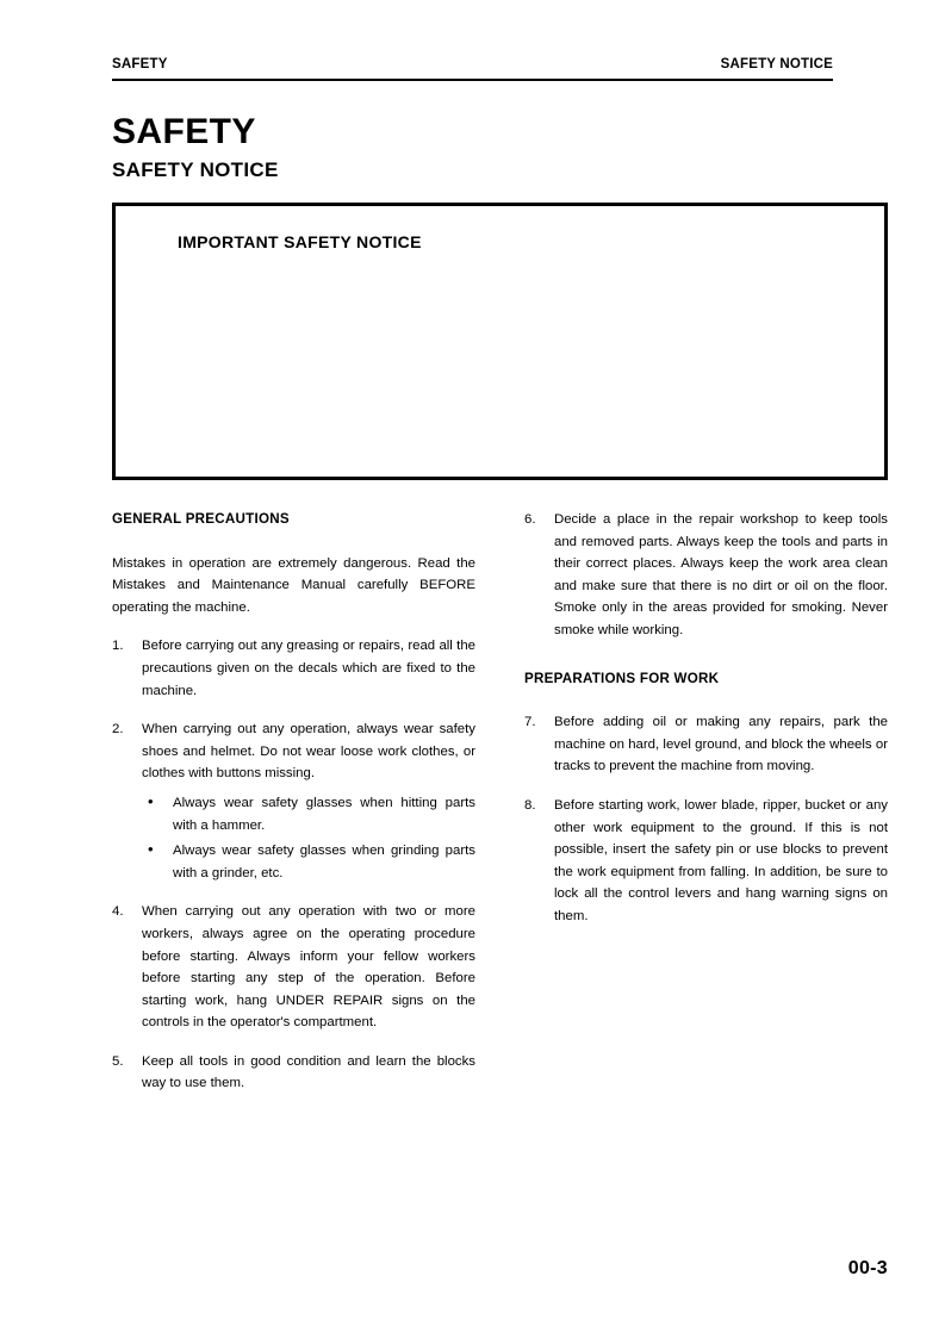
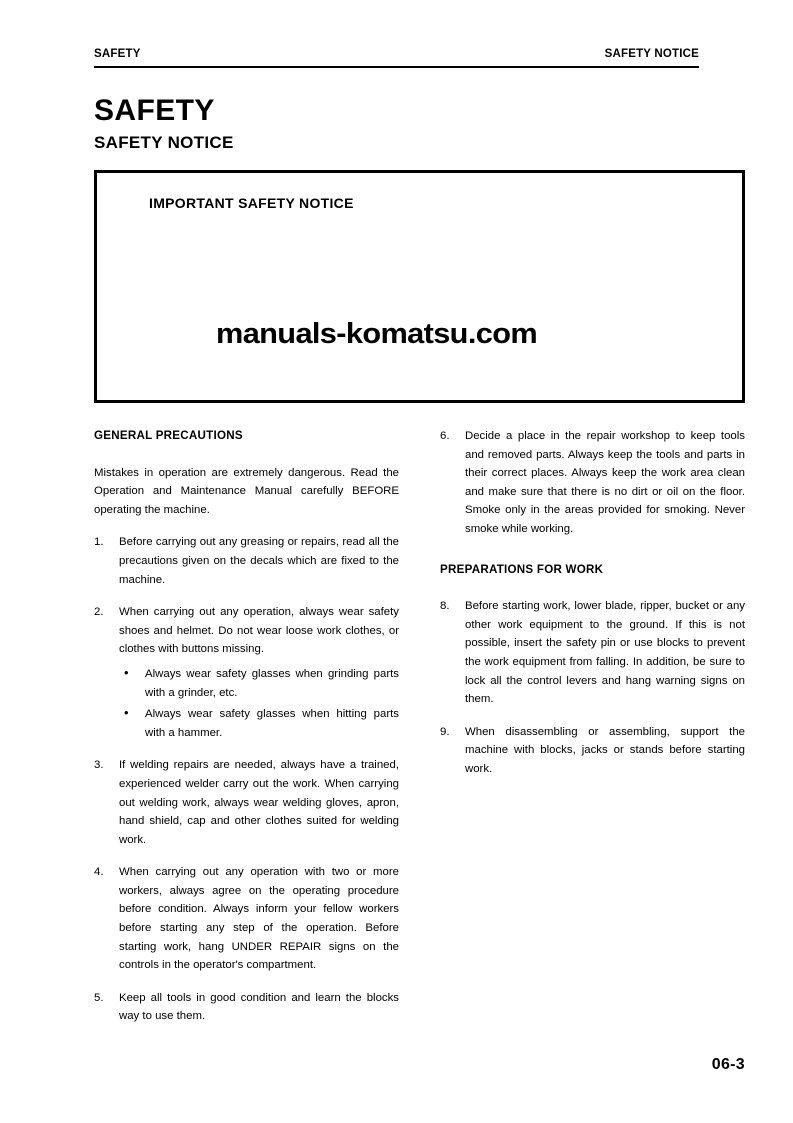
  SAFETY
  SAFETY NOTICE
  SAFETY
  SAFETY NOTICE
  IMPORTANT SAFETY NOTICE
+ manuals-komatsu.com
  GENERAL PRECAUTIONS
- Mistakes in operation are extremely dangerous. Read the Mistakes and Maintenance Manual carefully BEFORE operating the machine.
+ Mistakes in operation are extremely dangerous. Read the Operation and Maintenance Manual carefully BEFORE operating the machine.
  1.
  Before carrying out any greasing or repairs, read all the precautions given on the decals which are fixed to the machine.
  2.
  When carrying out any operation, always wear safety shoes and helmet. Do not wear loose work clothes, or clothes with buttons missing.
  •
- Always wear safety glasses when hitting parts with a hammer.
+ Always wear safety glasses when grinding parts with a grinder, etc.
  •
- Always wear safety glasses when grinding parts with a grinder, etc.
+ Always wear safety glasses when hitting parts with a hammer.
+ 3.
+ If welding repairs are needed, always have a trained, experienced welder carry out the work. When carrying out welding work, always wear welding gloves, apron, hand shield, cap and other clothes suited for welding work.
  4.
- When carrying out any operation with two or more workers, always agree on the operating procedure before starting. Always inform your fellow workers before starting any step of the operation. Before starting work, hang UNDER REPAIR signs on the controls in the operator's compartment.
+ When carrying out any operation with two or more workers, always agree on the operating procedure before condition. Always inform your fellow workers before starting any step of the operation. Before starting work, hang UNDER REPAIR signs on the controls in the operator's compartment.
  5.
  Keep all tools in good condition and learn the blocks way to use them.
  6.
  Decide a place in the repair workshop to keep tools and removed parts. Always keep the tools and parts in their correct places. Always keep the work area clean and make sure that there is no dirt or oil on the floor. Smoke only in the areas provided for smoking. Never smoke while working.
  PREPARATIONS FOR WORK
- 7.
- Before adding oil or making any repairs, park the machine on hard, level ground, and block the wheels or tracks to prevent the machine from moving.
  8.
  Before starting work, lower blade, ripper, bucket or any other work equipment to the ground. If this is not possible, insert the safety pin or use blocks to prevent the work equipment from falling. In addition, be sure to lock all the control levers and hang warning signs on them.
+ 9.
+ When disassembling or assembling, support the machine with blocks, jacks or stands before starting work.
- 00-3
+ 06-3
